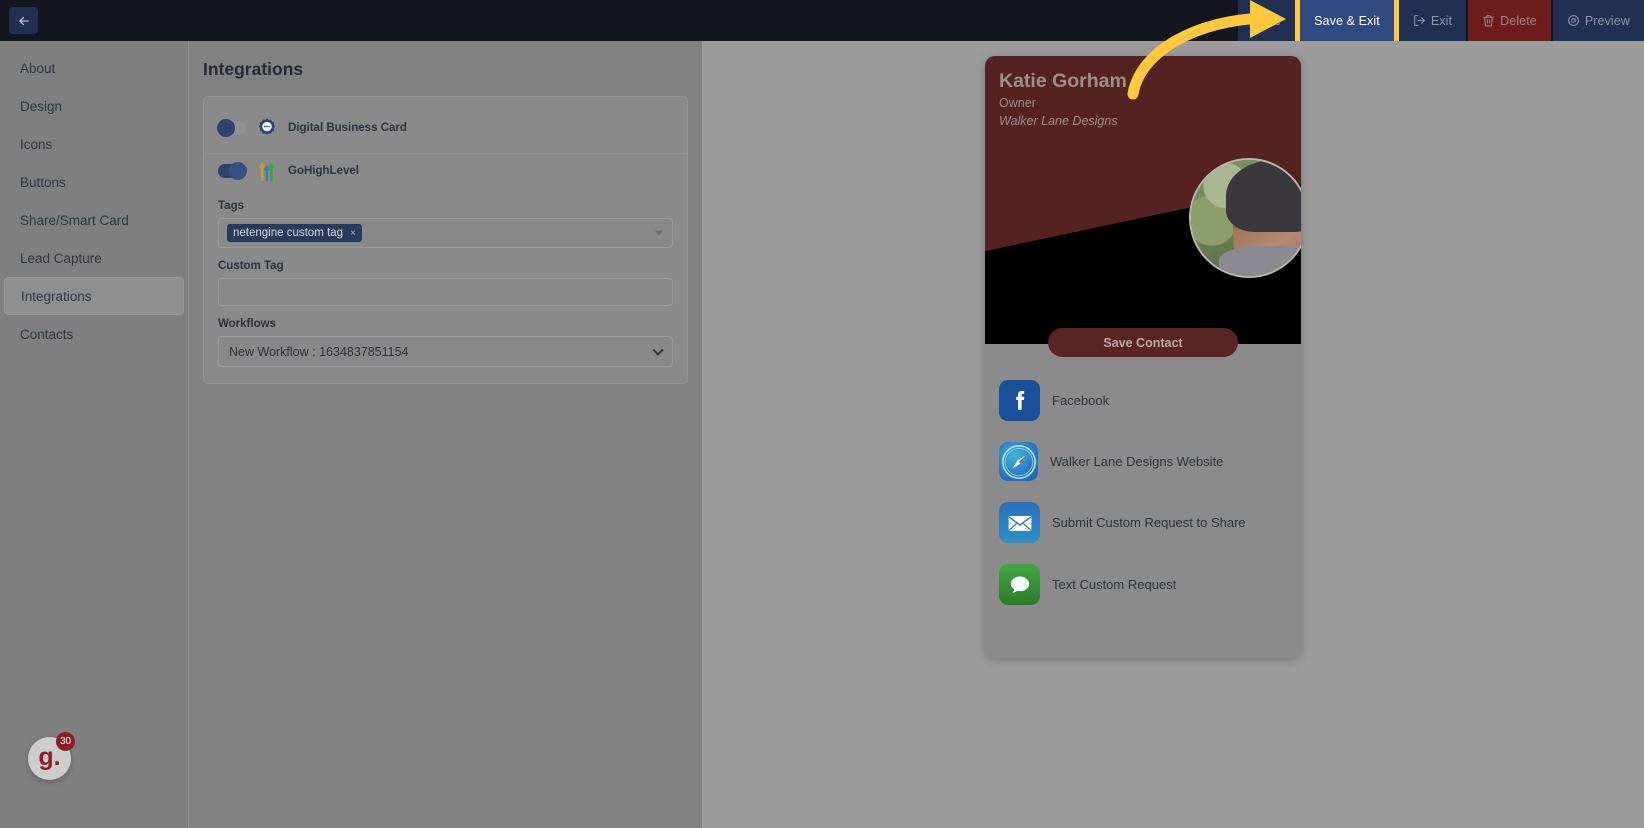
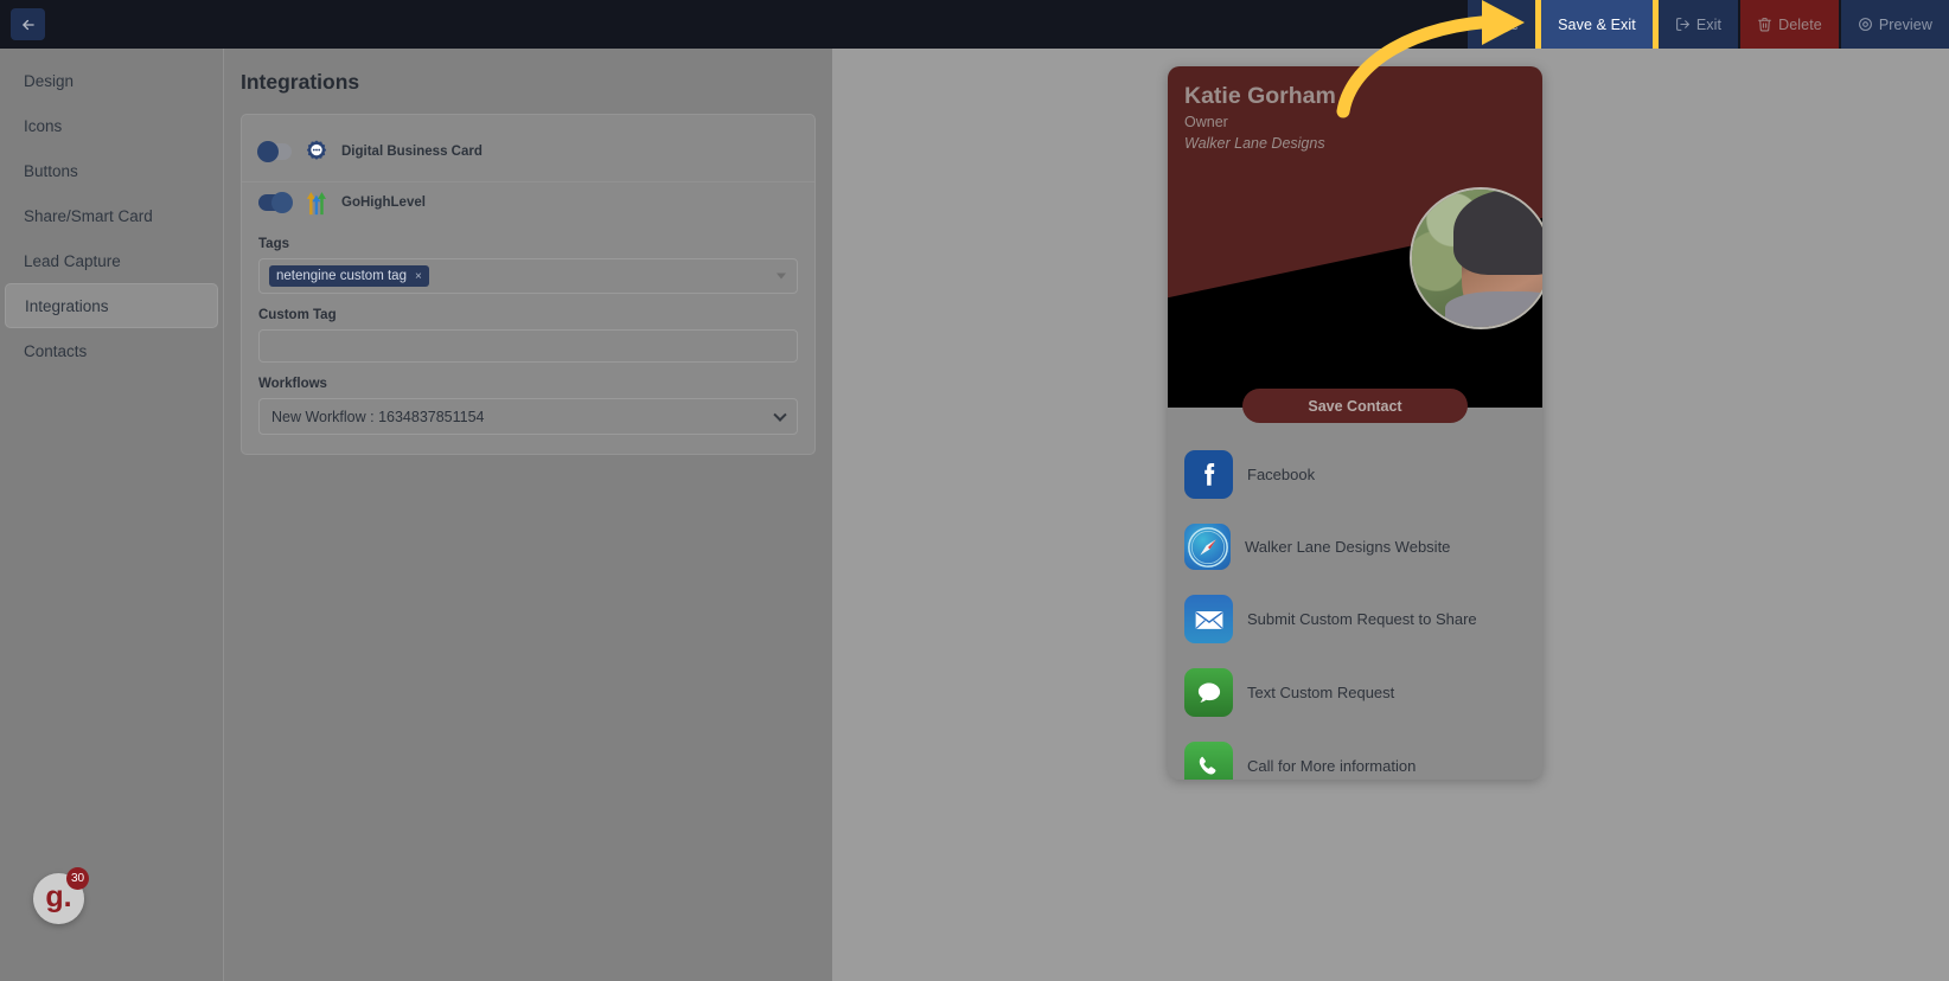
  Save & Exit
  Exit
  Delete
  Preview
- About
  Design
  Icons
  Buttons
  Share/Smart Card
  Lead Capture
  Integrations
  Contacts
  Integrations
  Digital Business Card
  GoHighLevel
  Tags
  netengine custom tag
  ×
  Custom Tag
  Workflows
  New Workflow : 1634837851154
  Katie Gorham
  Owner
  Walker Lane Designs
  Save Contact
  Facebook
  Walker Lane Designs Website
  Submit Custom Request to Share
  Text Custom Request
+ Call for More information
  g.
  30
